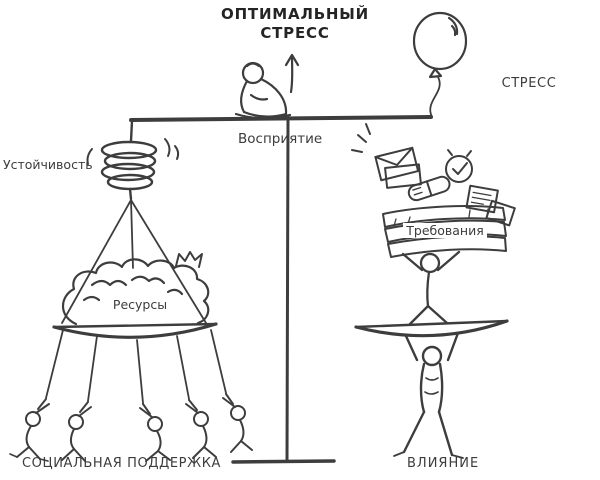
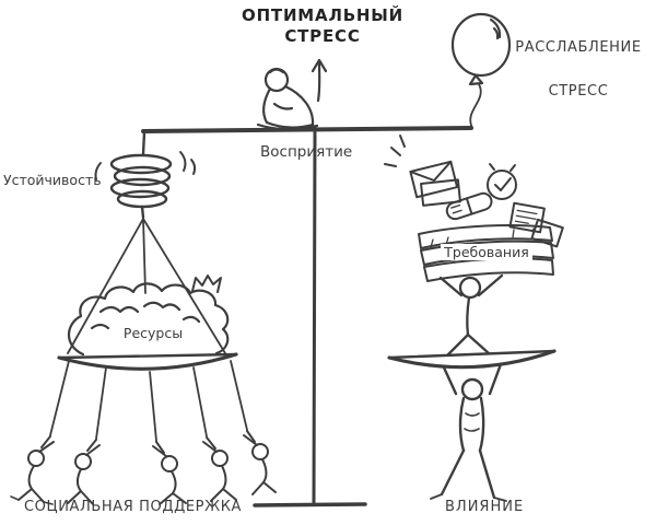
  ОПТИМАЛЬНЫЙ
  СТРЕСС
  Восприятие
+ РАССЛАБЛЕНИЕ
  СТРЕСС
  Устойчивость
  Ресурсы
  Требования
  СОЦИАЛЬНАЯ ПОДДЕРЖКА
  ВЛИЯНИЕ
